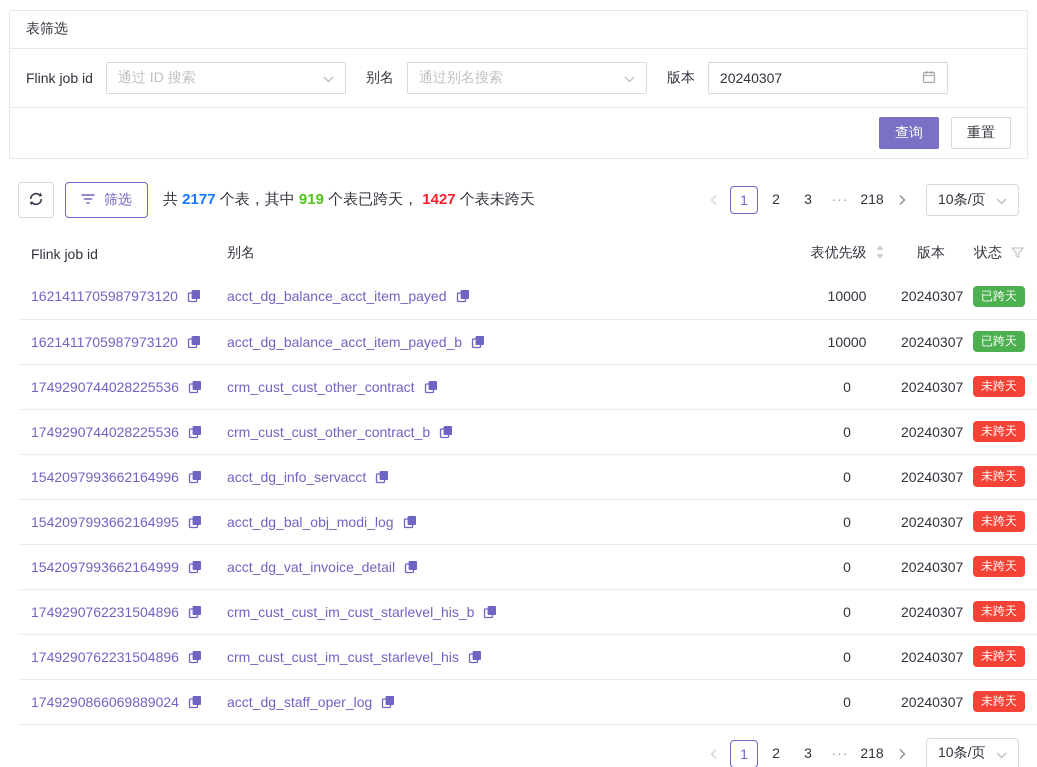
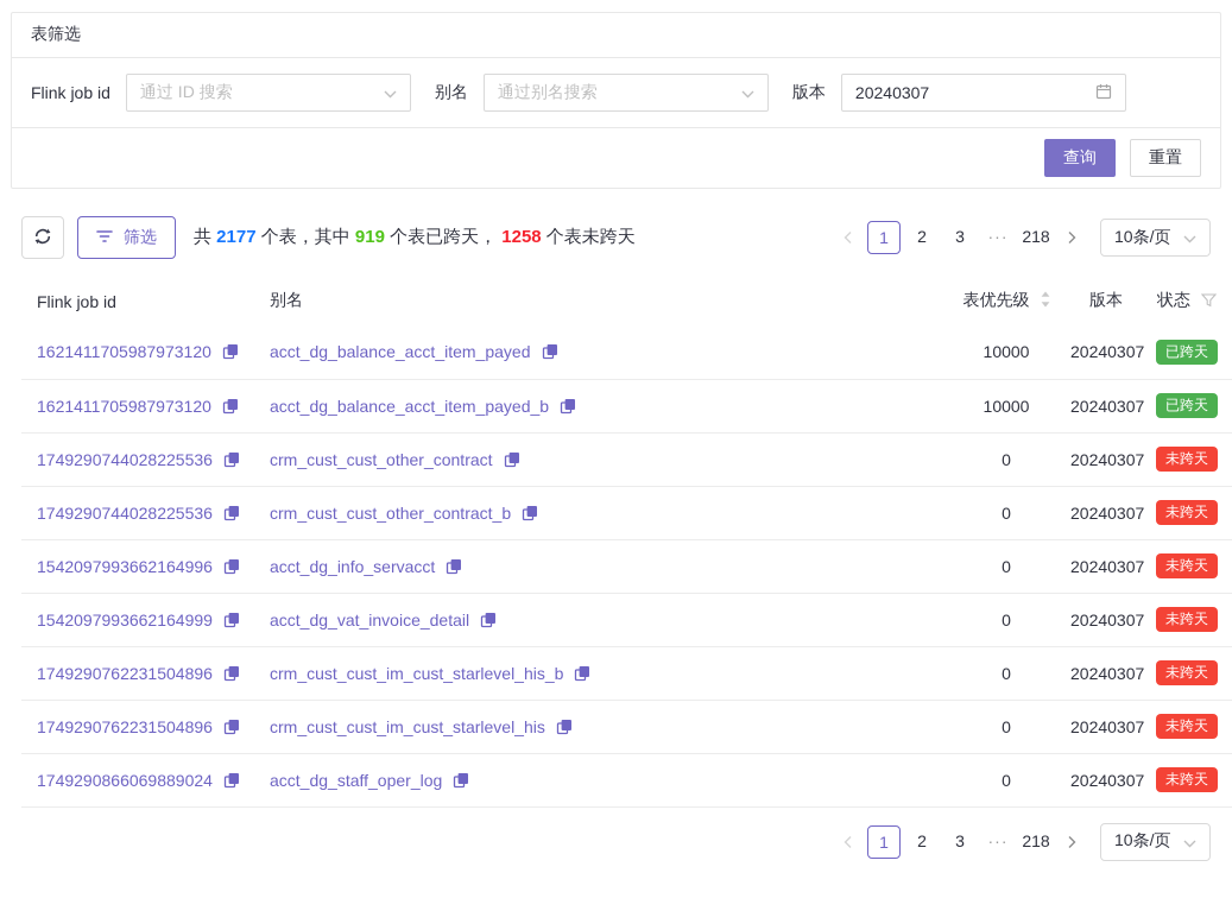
  表筛选
  Flink job id
  通过 ID 搜索
  别名
  通过别名搜索
  版本
  20240307
  查询
  重置
  筛选
- 共 2177 个表，其中 919 个表已跨天， 1427 个表未跨天
+ 共 2177 个表，其中 919 个表已跨天， 1258 个表未跨天
  1
  2
  3
  ···
  218
  10条/页
  Flink job id	别名	表优先级	版本	状态
  1621411705987973120	acct_dg_balance_acct_item_payed	10000	20240307	已跨天
  1621411705987973120	acct_dg_balance_acct_item_payed_b	10000	20240307	已跨天
  1749290744028225536	crm_cust_cust_other_contract	0	20240307	未跨天
  1749290744028225536	crm_cust_cust_other_contract_b	0	20240307	未跨天
  1542097993662164996	acct_dg_info_servacct	0	20240307	未跨天
- 1542097993662164995	acct_dg_bal_obj_modi_log	0	20240307	未跨天
  1542097993662164999	acct_dg_vat_invoice_detail	0	20240307	未跨天
  1749290762231504896	crm_cust_cust_im_cust_starlevel_his_b	0	20240307	未跨天
  1749290762231504896	crm_cust_cust_im_cust_starlevel_his	0	20240307	未跨天
  1749290866069889024	acct_dg_staff_oper_log	0	20240307	未跨天
  1
  2
  3
  ···
  218
  10条/页
